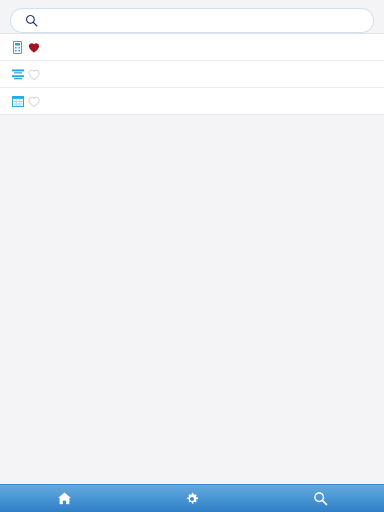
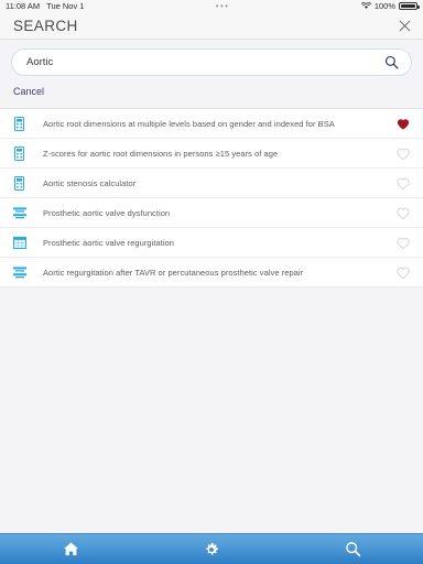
+ 11:08 AM
+ Tue Nov 1
+ •••
+ 100%
+ SEARCH
+ Aortic
+ Cancel
+ Aortic root dimensions at multiple levels based on gender and indexed for BSA
+ Z-scores for aortic root dimensions in persons ≥15 years of age
+ Aortic stenosis calculator
+ Prosthetic aortic valve dysfunction
+ Prosthetic aortic valve regurgitation
+ Aortic regurgitation after TAVR or percutaneous prosthetic valve repair
